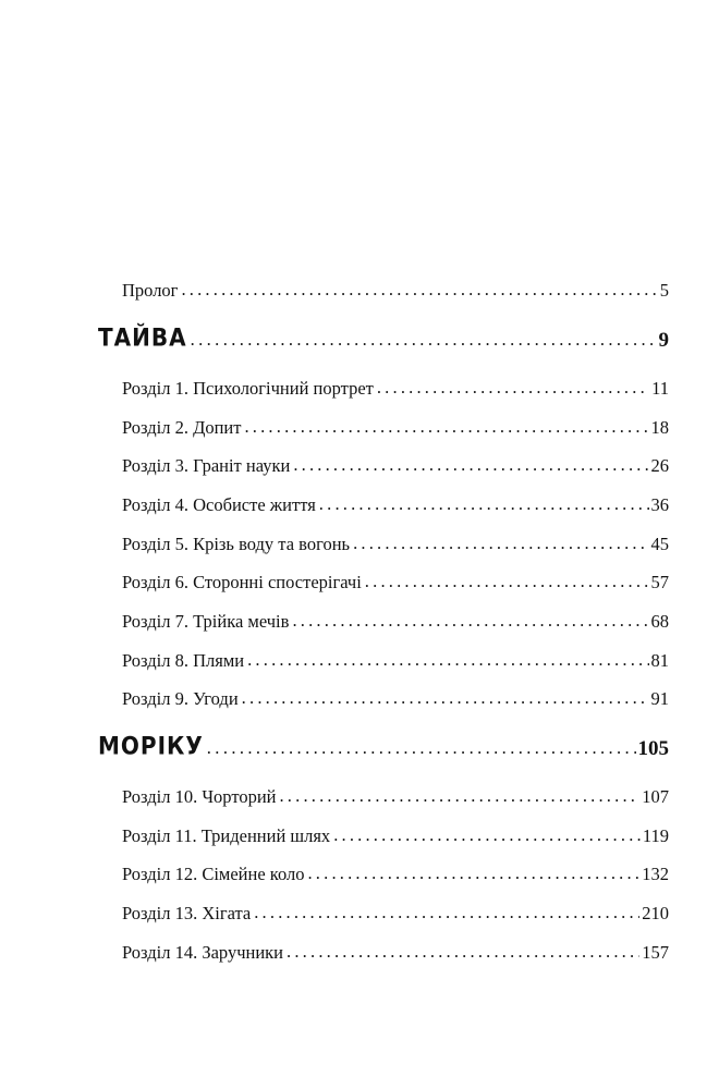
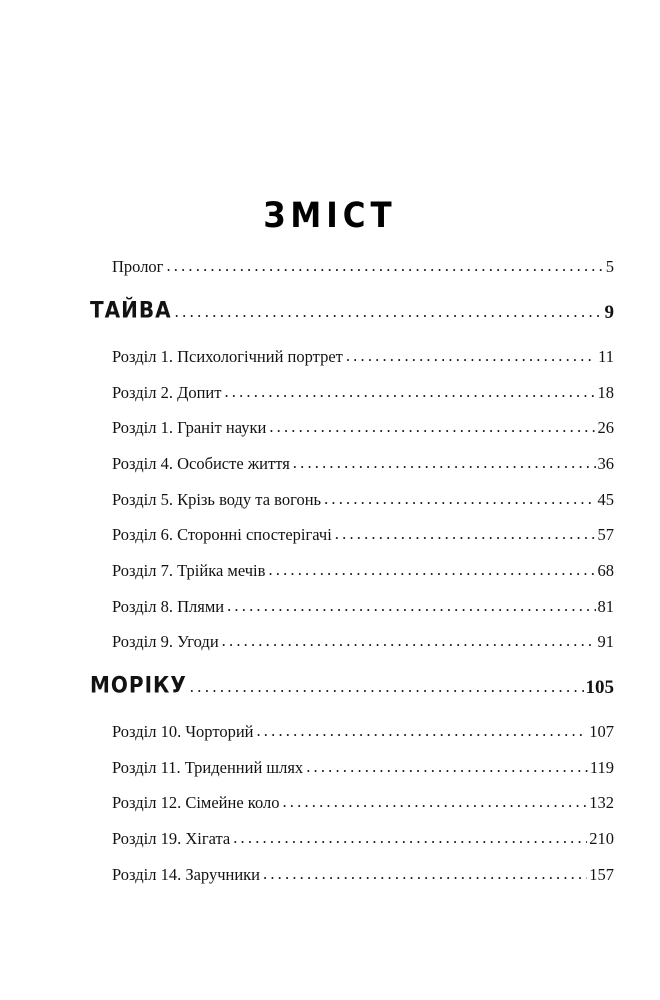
+ ЗМІСТ
  Пролог
  5
  ТАЙВА
  9
  Розділ 1. Психологічний портрет
  11
  Розділ 2. Допит
  18
- Розділ 3. Граніт науки
+ Розділ 1. Граніт науки
  26
  Розділ 4. Особисте життя
  36
  Розділ 5. Крізь воду та вогонь
  45
  Розділ 6. Сторонні спостерігачі
  57
  Розділ 7. Трійка мечів
  68
  Розділ 8. Плями
  81
  Розділ 9. Угоди
  91
  МОРІКУ
  105
  Розділ 10. Чорторий
  107
  Розділ 11. Триденний шлях
  119
  Розділ 12. Сімейне коло
  132
- Розділ 13. Хігата
+ Розділ 19. Хігата
  210
  Розділ 14. Заручники
  157
